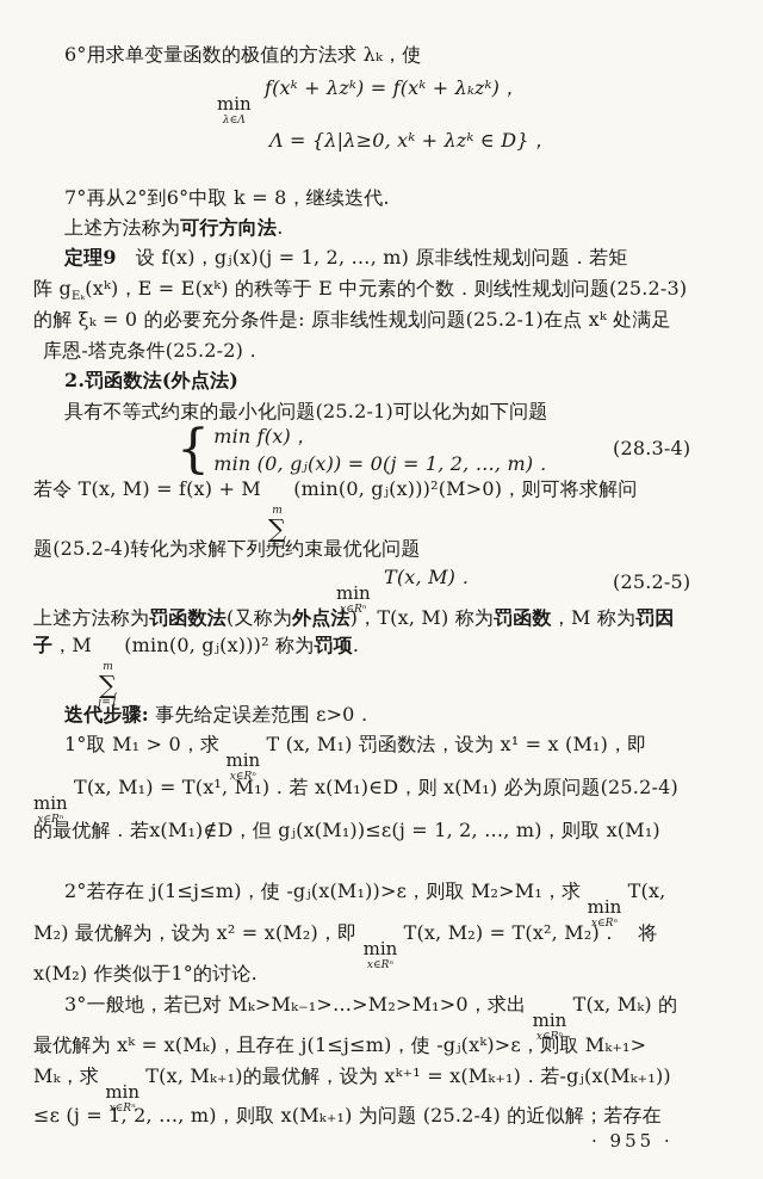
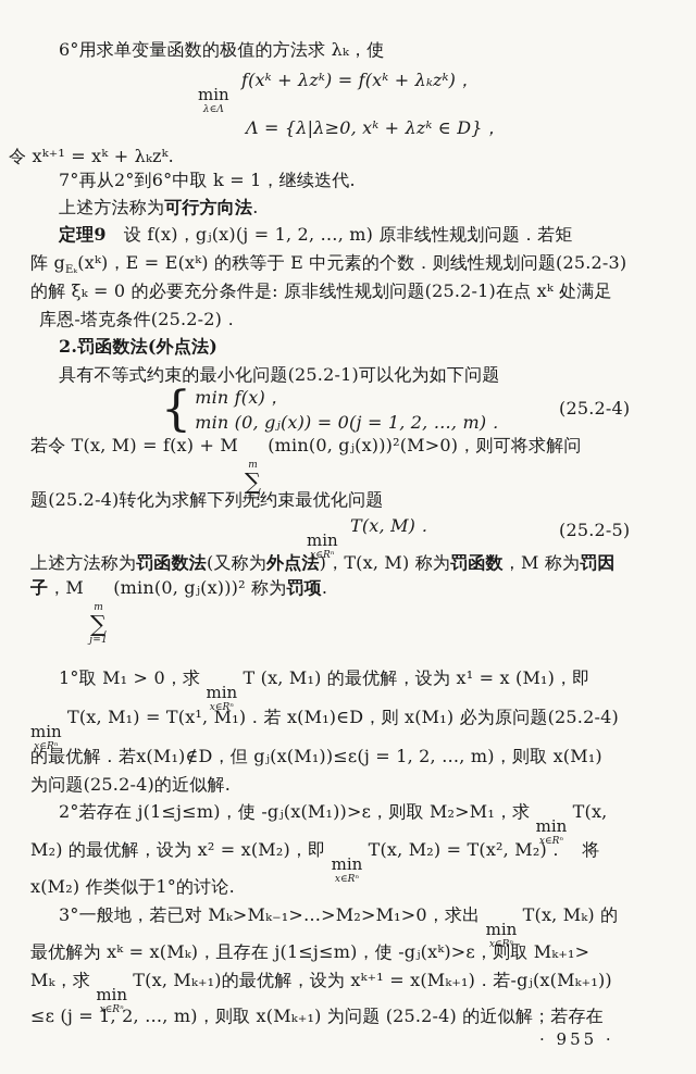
  6°用求单变量函数的极值的方法求 λₖ，使
  min
  λ∈Λ
  f(xᵏ + λzᵏ) = f(xᵏ + λₖzᵏ)，
  Λ = {λ|λ≥0, xᵏ + λzᵏ ∈ D}，
+ 令 xᵏ⁺¹ = xᵏ + λₖzᵏ.
- 7°再从2°到6°中取 k = 8，继续迭代.
+ 7°再从2°到6°中取 k = 1，继续迭代.
  上述方法称为可行方向法.
  定理9 设 f(x)，gⱼ(x)(j = 1, 2, …, m) 原非线性规划问题．若矩
  阵 gEₖ(xᵏ)，E = E(xᵏ) 的秩等于 E 中元素的个数．则线性规划问题(25.2-3)
  的解 ξₖ = 0 的必要充分条件是: 原非线性规划问题(25.2-1)在点 xᵏ 处满足
  库恩-塔克条件(25.2-2)．
  2.罚函数法(外点法)
  具有不等式约束的最小化问题(25.2-1)可以化为如下问题
  {
  min f(x)，
  min (0, gⱼ(x)) = 0(j = 1, 2, …, m)．
- (28.3-4)
+ (25.2-4)
  若令 T(x, M) = f(x) + M
  m
  ∑
  j=1
  (min(0, gⱼ(x)))²(M>0)，则可将求解问
  题(25.2-4)转化为求解下列无约束最优化问题
  min
  x∈Rⁿ
  T(x, M)．
  (25.2-5)
  上述方法称为罚函数法(又称为外点法)，T(x, M) 称为罚函数，M 称为罚因
  子，M
  m
  ∑
  j=1
  (min(0, gⱼ(x)))² 称为罚项.
- 迭代步骤: 事先给定误差范围 ε>0．
  1°取 M₁ > 0，求
  min
  x∈Rⁿ
- T (x, M₁) 罚函数法，设为 x¹ = x (M₁)，即
+ T (x, M₁) 的最优解，设为 x¹ = x (M₁)，即
  min
  x∈Rⁿ
  T(x, M₁) = T(x¹, M₁)．若 x(M₁)∈D，则 x(M₁) 必为原问题(25.2-4)
  的最优解．若x(M₁)∉D，但 gⱼ(x(M₁))≤ε(j = 1, 2, …, m)，则取 x(M₁)
+ 为问题(25.2-4)的近似解.
  2°若存在 j(1≤j≤m)，使 -gⱼ(x(M₁))>ε，则取 M₂>M₁，求
  min
  x∈Rⁿ
  T(x,
- M₂) 最优解为，设为 x² = x(M₂)，即
+ M₂) 的最优解，设为 x² = x(M₂)，即
  min
  x∈Rⁿ
  T(x, M₂) = T(x², M₂)． 将
  x(M₂) 作类似于1°的讨论.
  3°一般地，若已对 Mₖ>Mₖ₋₁>…>M₂>M₁>0，求出
  min
  x∈Rⁿ
  T(x, Mₖ) 的
  最优解为 xᵏ = x(Mₖ)，且存在 j(1≤j≤m)，使 -gⱼ(xᵏ)>ε，则取 Mₖ₊₁>
  Mₖ，求
  min
  x∈Rⁿ
  T(x, Mₖ₊₁)的最优解，设为 xᵏ⁺¹ = x(Mₖ₊₁)．若-gⱼ(x(Mₖ₊₁))
  ≤ε (j = 1, 2, …, m)，则取 x(Mₖ₊₁) 为问题 (25.2-4) 的近似解；若存在
  · 955 ·
